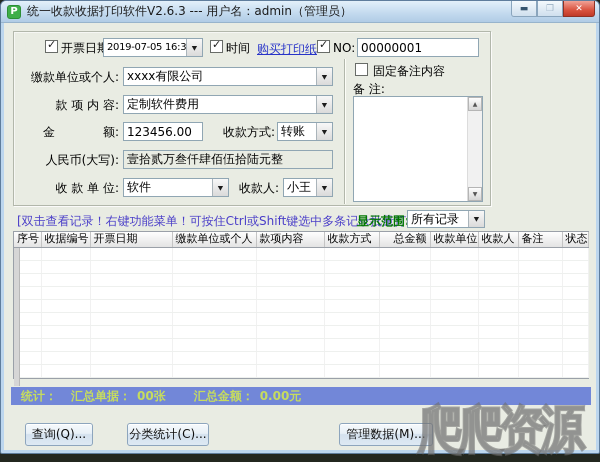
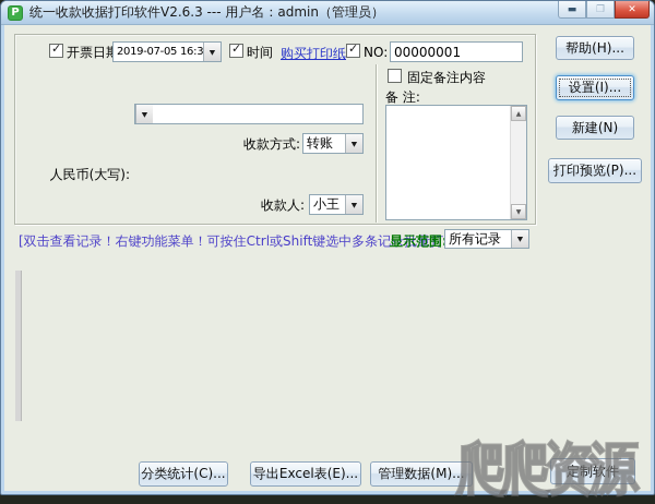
  P
  统一收款收据打印软件V2.6.3 --- 用户名：admin（管理员）
  ▬
  ❐
  ✕
  ✓
  2019-07-05 16:3
  ✓
  时间
  购买打印纸
  ✓
  NO:
  00000001
- 缴款单位或个人:
- xxxx有限公司
- 款 项 内 容:
- 定制软件费用
- 金 额:
- 123456.00
  收款方式:
  转账
  人民币(大写):
- 壹拾贰万叁仟肆佰伍拾陆元整
- 收 款 单 位:
- 软件
  收款人:
  小王
  固定备注内容
  备 注:
+ 帮助(H)...
+ 设置(I)...
+ 新建(N)
+ 打印预览(P)...
  [双击查看记录！右键功能菜单！可按住Ctrl或Shift键选中多条记录批量打
  显示范围
  所有记录
- 序号	收据编号	开票日期	缴款单位或个人	款项内容	收款方式	总金额	收款单位	收款人	备注	状态
- 统计：
- 汇总单据：
- 00张
- 汇总金额：
- 0.00元
- 查询(Q)...
  分类统计(C)...
+ 导出Excel表(E)...
  管理数据(M)...
+ 定制软件
  爬爬资源
